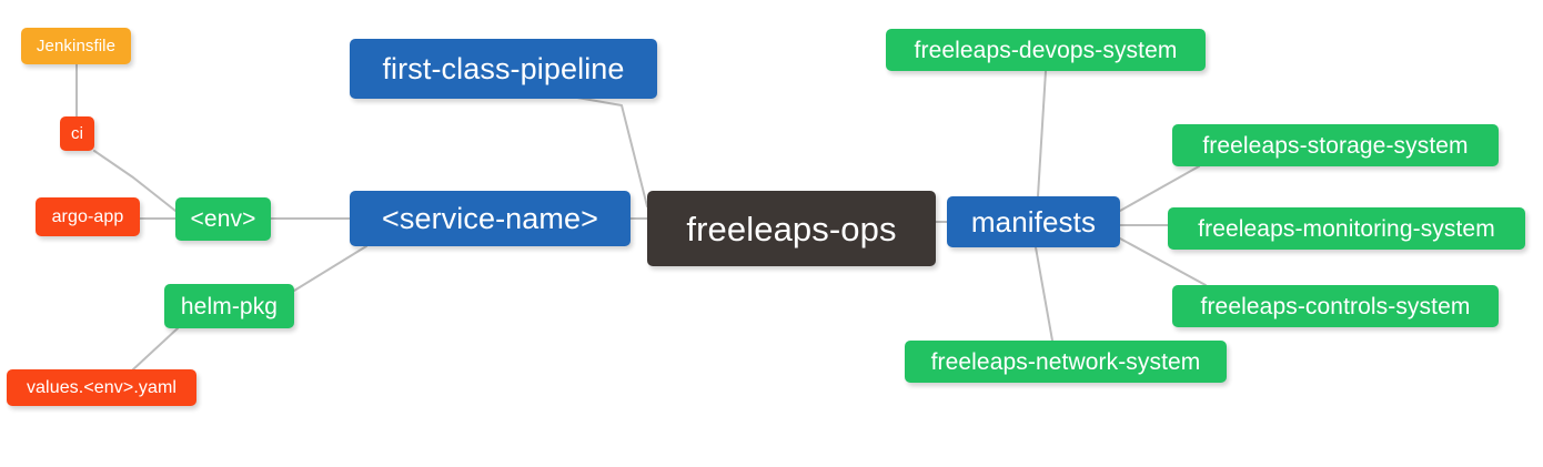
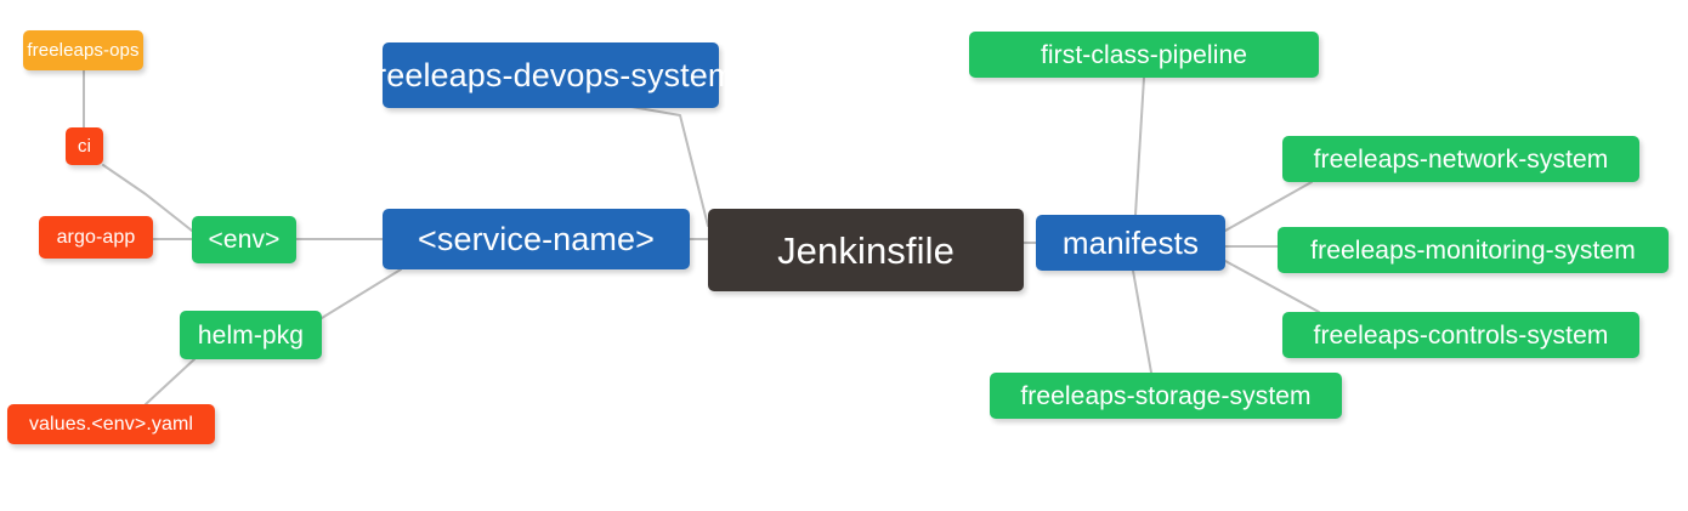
- freeleaps-ops
+ Jenkinsfile
- first-class-pipeline
+ freeleaps-devops-system
  <service-name>
  <env>
  ci
- Jenkinsfile
+ freeleaps-ops
  argo-app
  helm-pkg
  values.<env>.yaml
  manifests
- freeleaps-devops-system
+ first-class-pipeline
- freeleaps-storage-system
+ freeleaps-network-system
  freeleaps-monitoring-system
  freeleaps-controls-system
- freeleaps-network-system
+ freeleaps-storage-system
